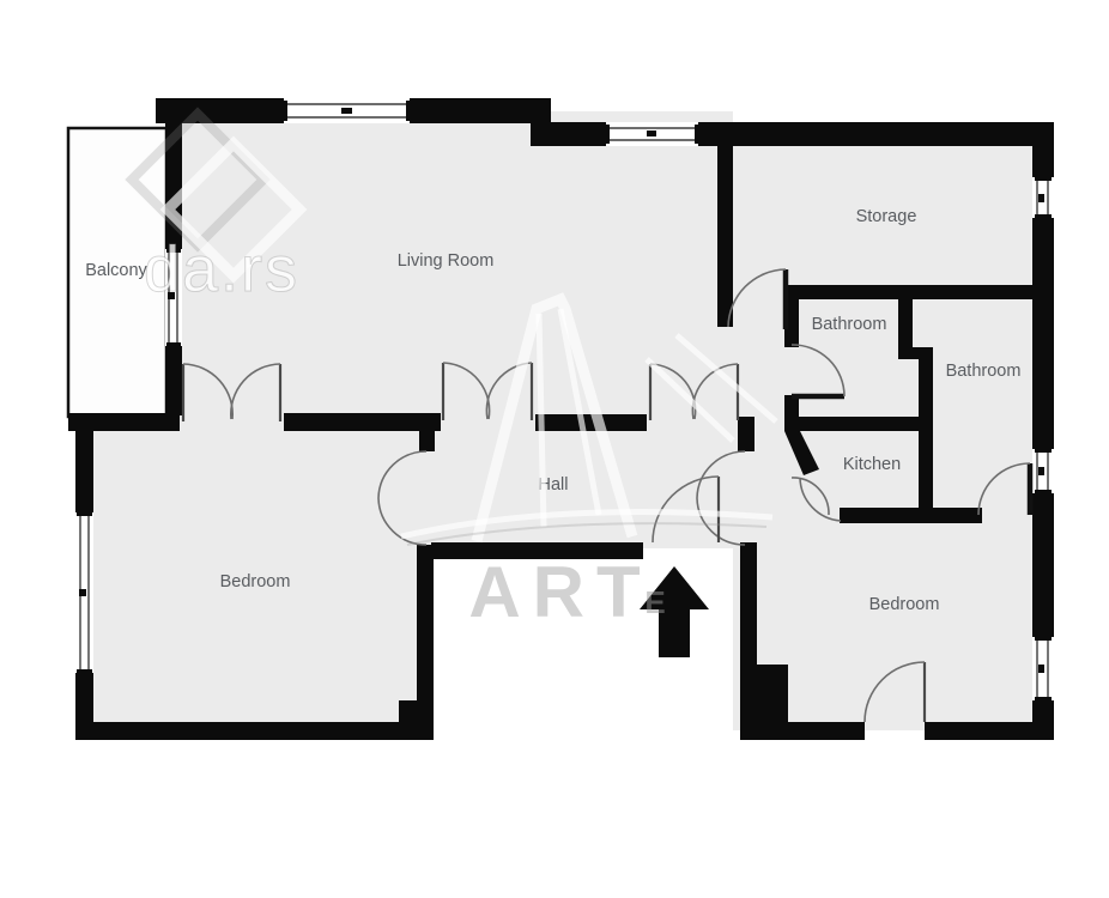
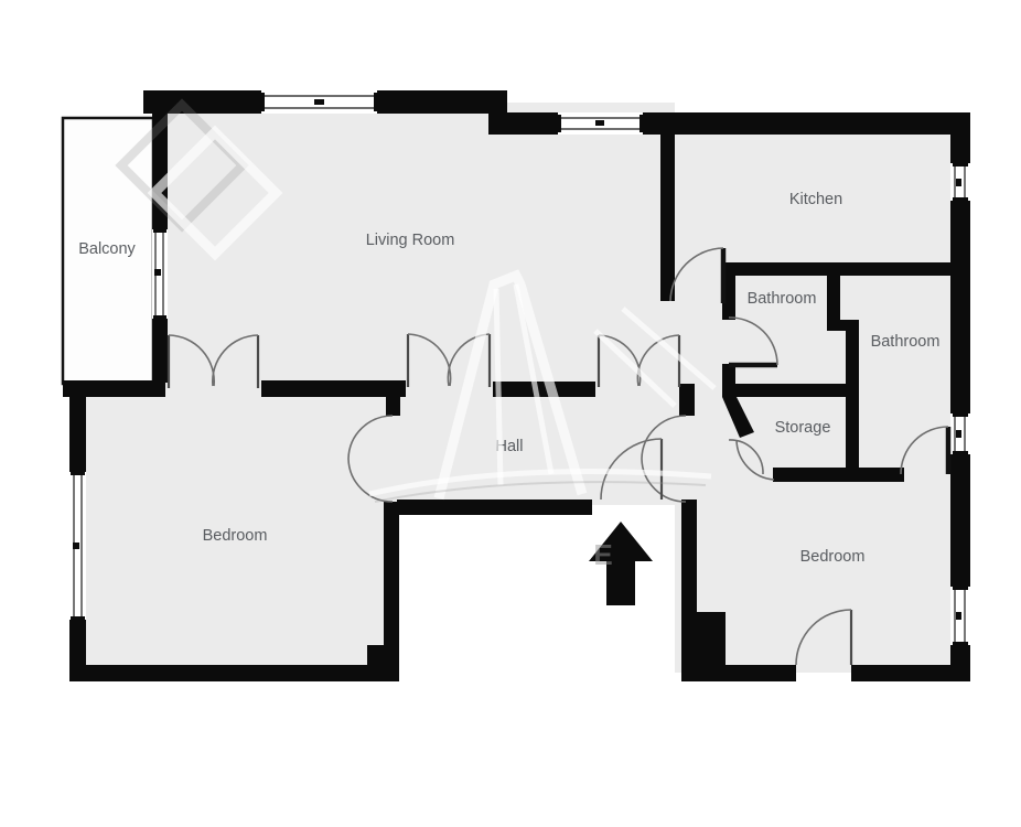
  Balcony
  Living Room
- Storage
+ Kitchen
  Bathroom
  Bathroom
- Kitchen
+ Storage
  Hall
  Bedroom
  Bedroom
- da.rs
- ART
  E
